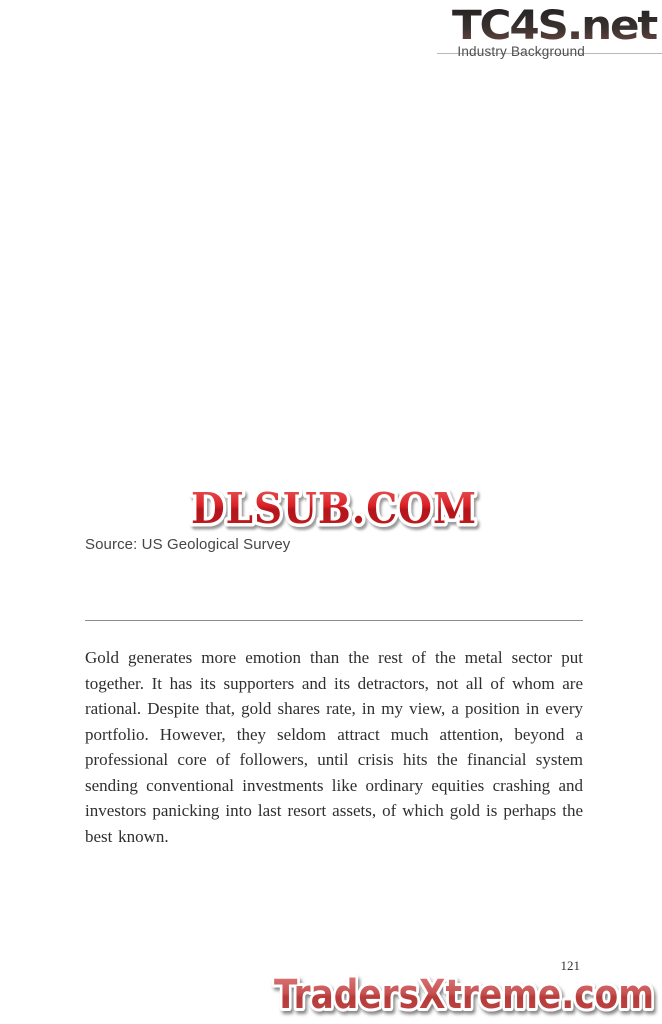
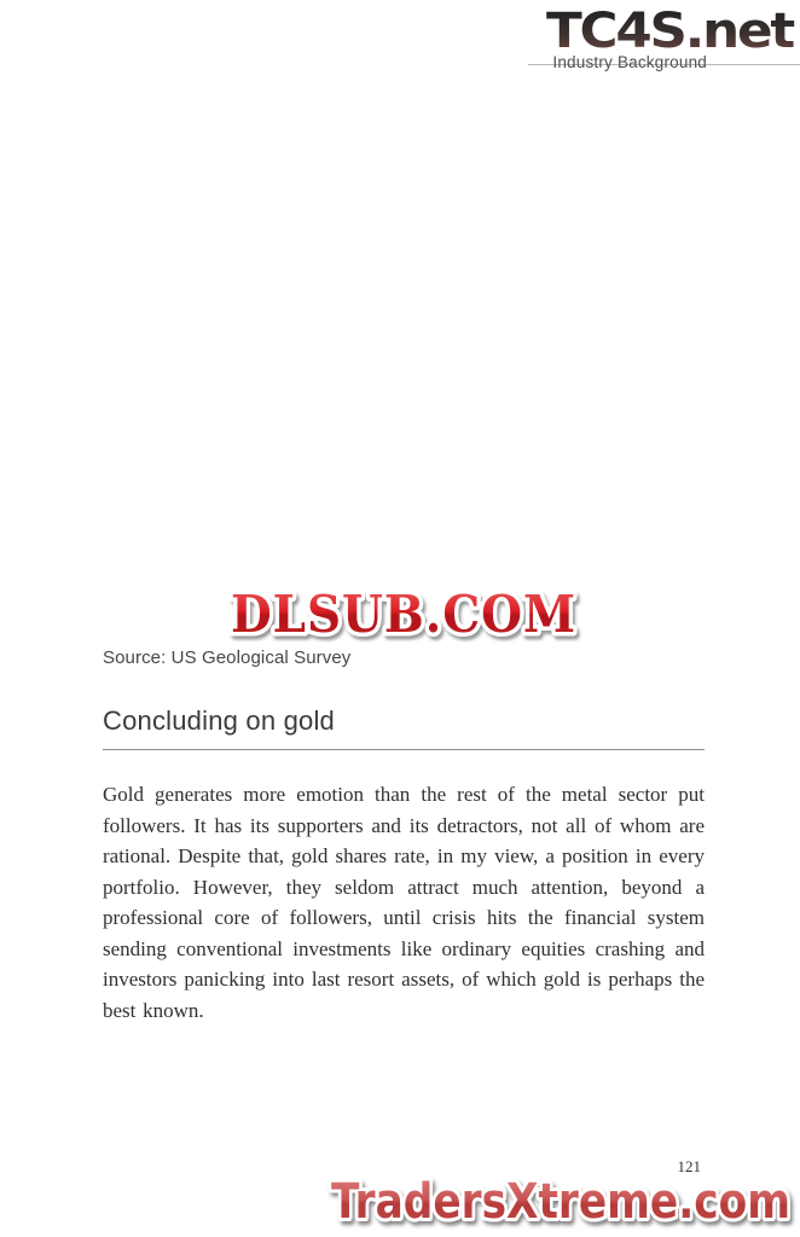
  TC4S.net
  Industry Background
  DLSUB.COM
  Source: US Geological Survey
+ Concluding on gold
- Gold generates more emotion than the rest of the metal sector put together. It has its supporters and its detractors, not all of whom are rational. Despite that, gold shares rate, in my view, a position in every portfolio. However, they seldom attract much attention, beyond a professional core of followers, until crisis hits the financial system sending conventional investments like ordinary equities crashing and investors panicking into last resort assets, of which gold is perhaps the best known.
+ Gold generates more emotion than the rest of the metal sector put followers. It has its supporters and its detractors, not all of whom are rational. Despite that, gold shares rate, in my view, a position in every portfolio. However, they seldom attract much attention, beyond a professional core of followers, until crisis hits the financial system sending conventional investments like ordinary equities crashing and investors panicking into last resort assets, of which gold is perhaps the best known.
  121
  TradersXtreme.com
